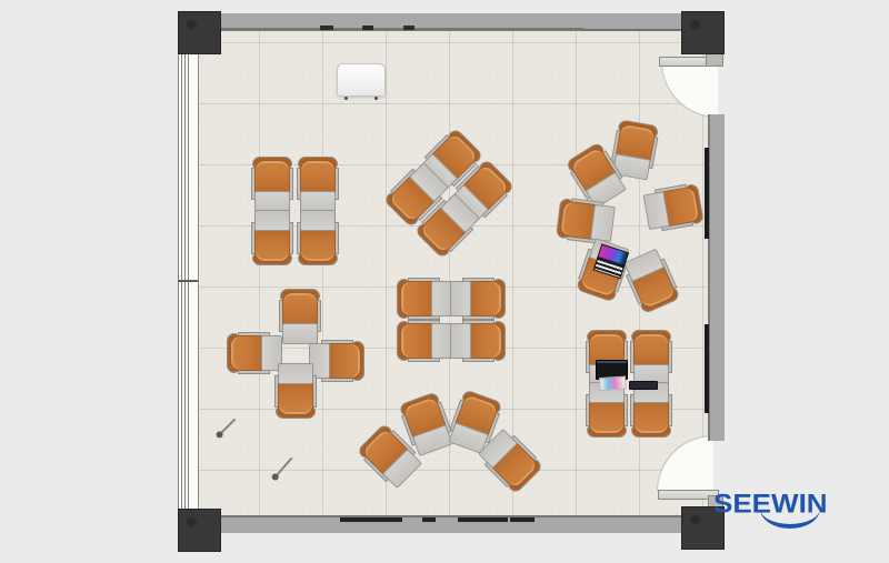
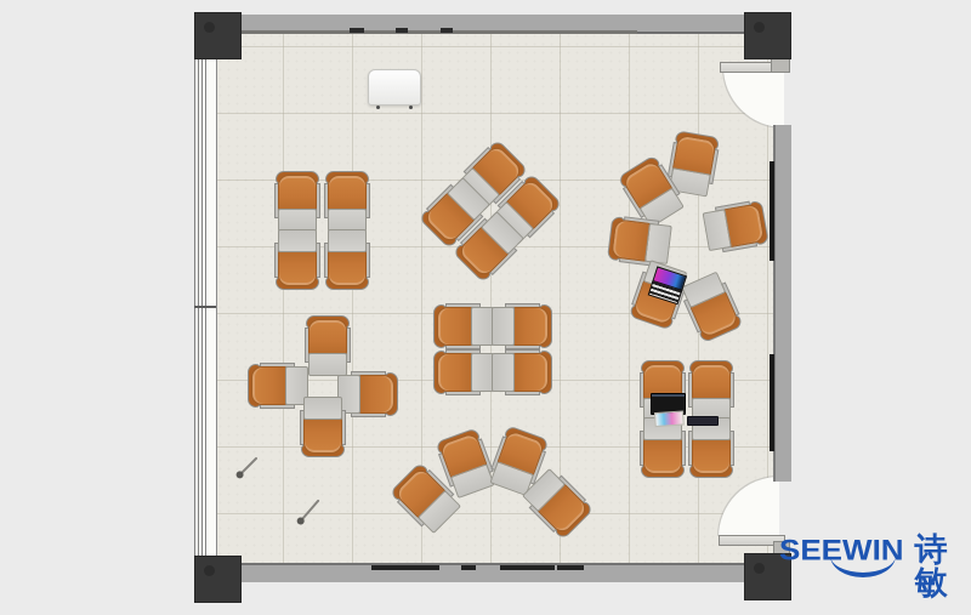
  SEEWIN
+ 诗敏
